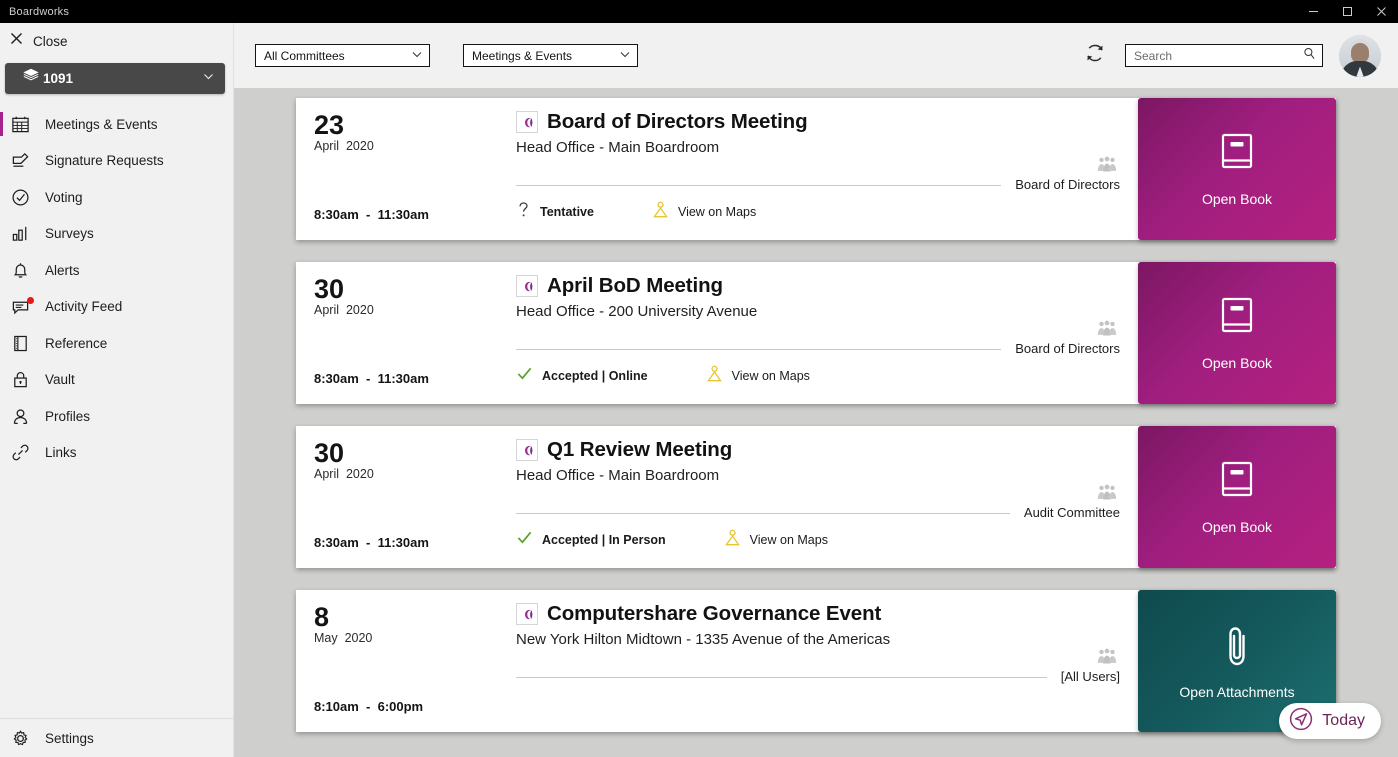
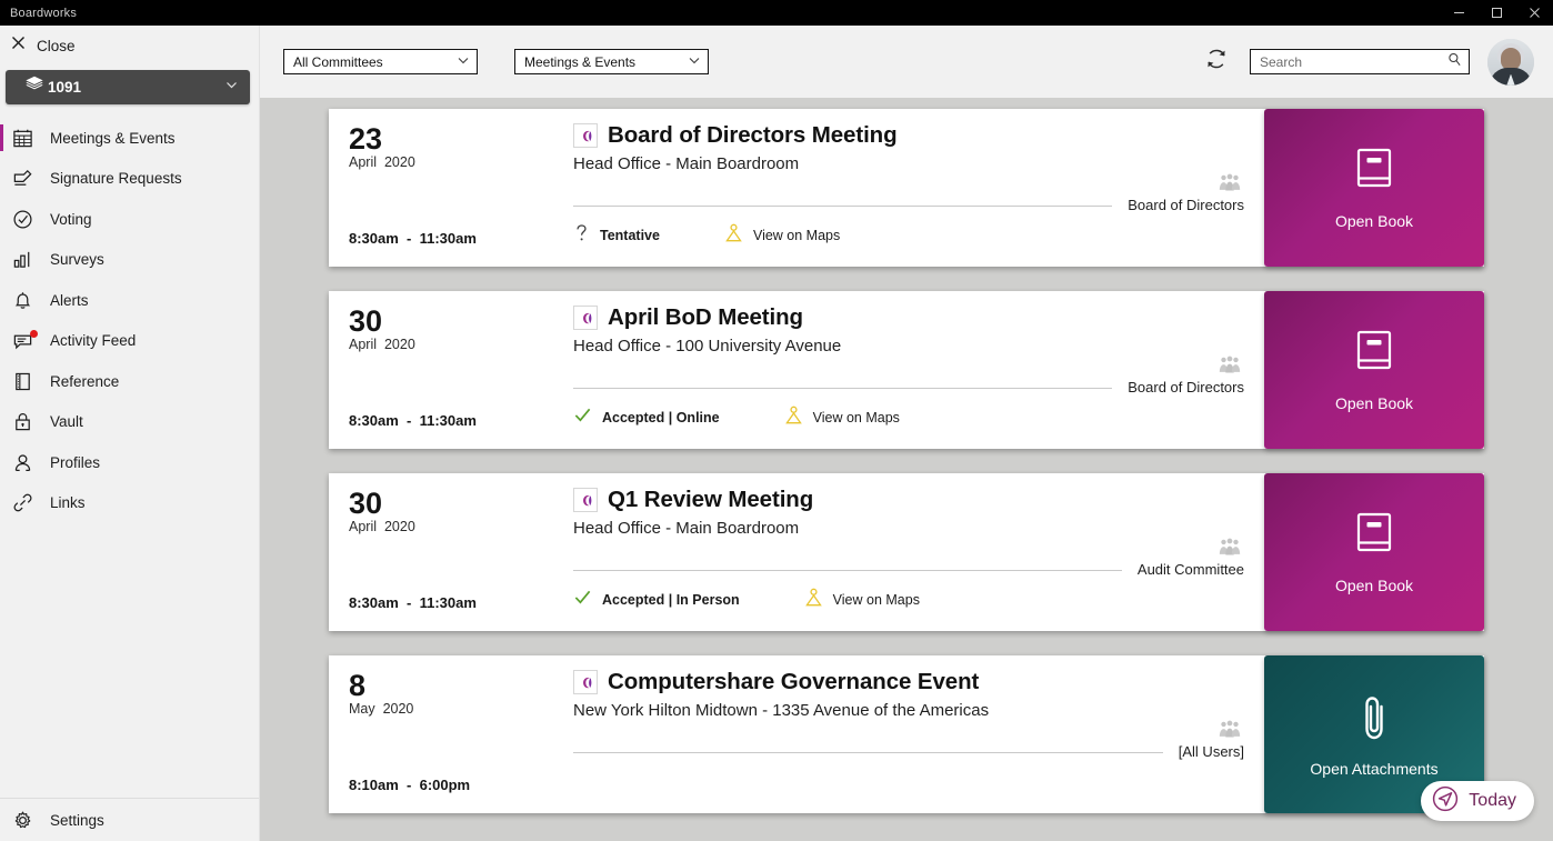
  Boardworks
  Close
  1091
  Meetings & Events
  Signature Requests
  Voting
  Surveys
  Alerts
  Activity Feed
  Reference
  Vault
  Profiles
  Links
  Settings
  All Committees
  Meetings & Events
  Search
  23
  April 2020
  8:30am - 11:30am
  Board of Directors Meeting
  Head Office - Main Boardroom
  Board of Directors
  Tentative
  View on Maps
  Open Book
  30
  April 2020
  8:30am - 11:30am
  April BoD Meeting
- Head Office - 200 University Avenue
+ Head Office - 100 University Avenue
  Board of Directors
  Accepted | Online
  View on Maps
  Open Book
  30
  April 2020
  8:30am - 11:30am
  Q1 Review Meeting
  Head Office - Main Boardroom
  Audit Committee
  Accepted | In Person
  View on Maps
  Open Book
  8
  May 2020
  8:10am - 6:00pm
  Computershare Governance Event
  New York Hilton Midtown - 1335 Avenue of the Americas
  [All Users]
  Open Attachments
  Today
